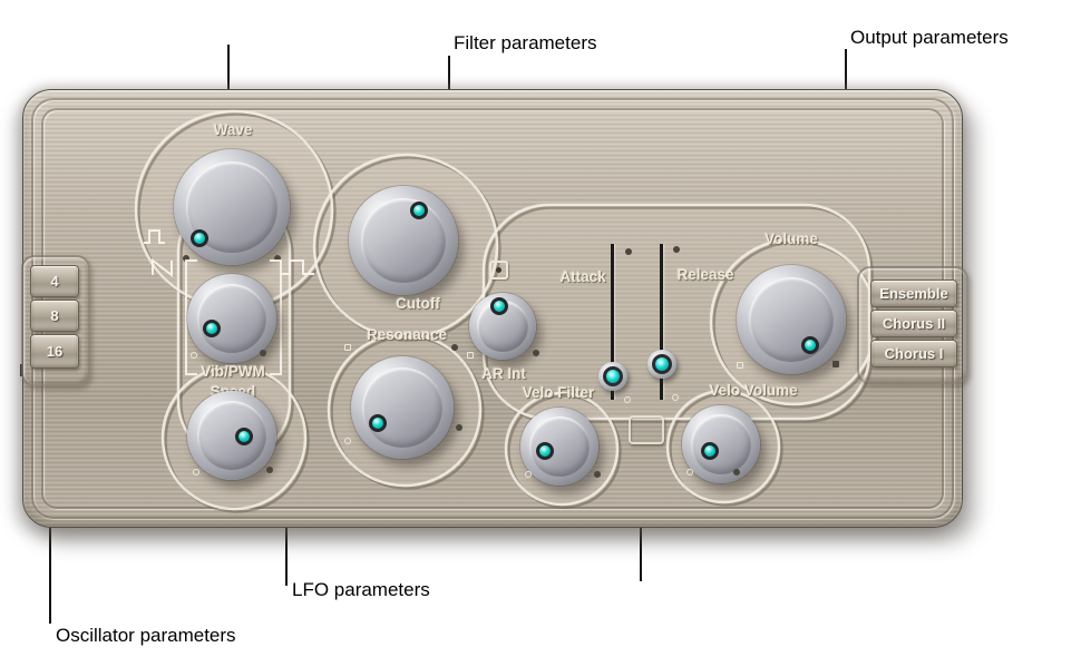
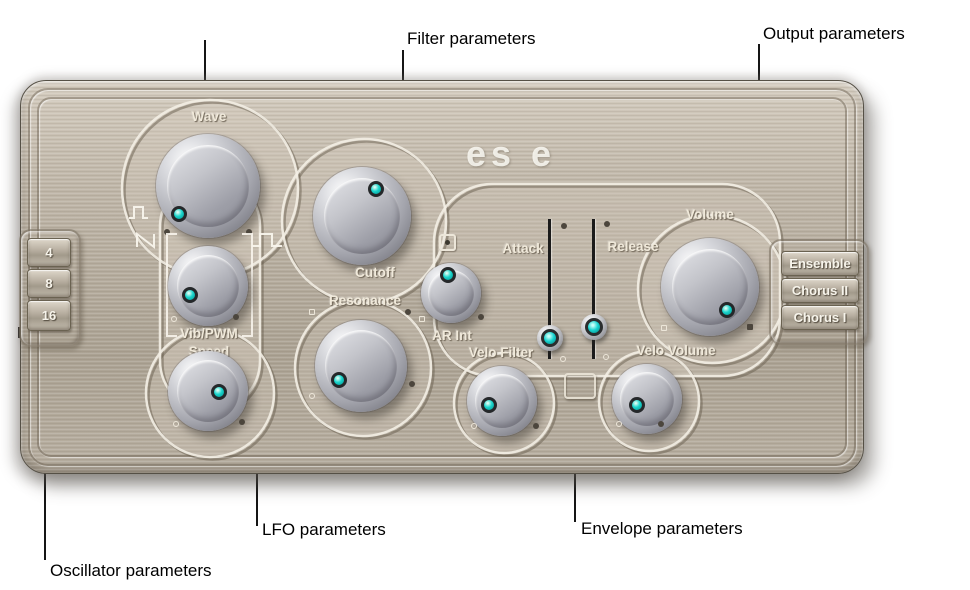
  Filter parameters
  Output parameters
  Oscillator parameters
  LFO parameters
+ Envelope parameters
+ es e
  Wave
  Vib/PWM
  Cutoff
  Resonance
  AR Int
  Attack
  Release
  Velo Filter
  Velo Volume
  Volume
  4
  8
  16
  Ensemble
  Chorus II
  Chorus I
